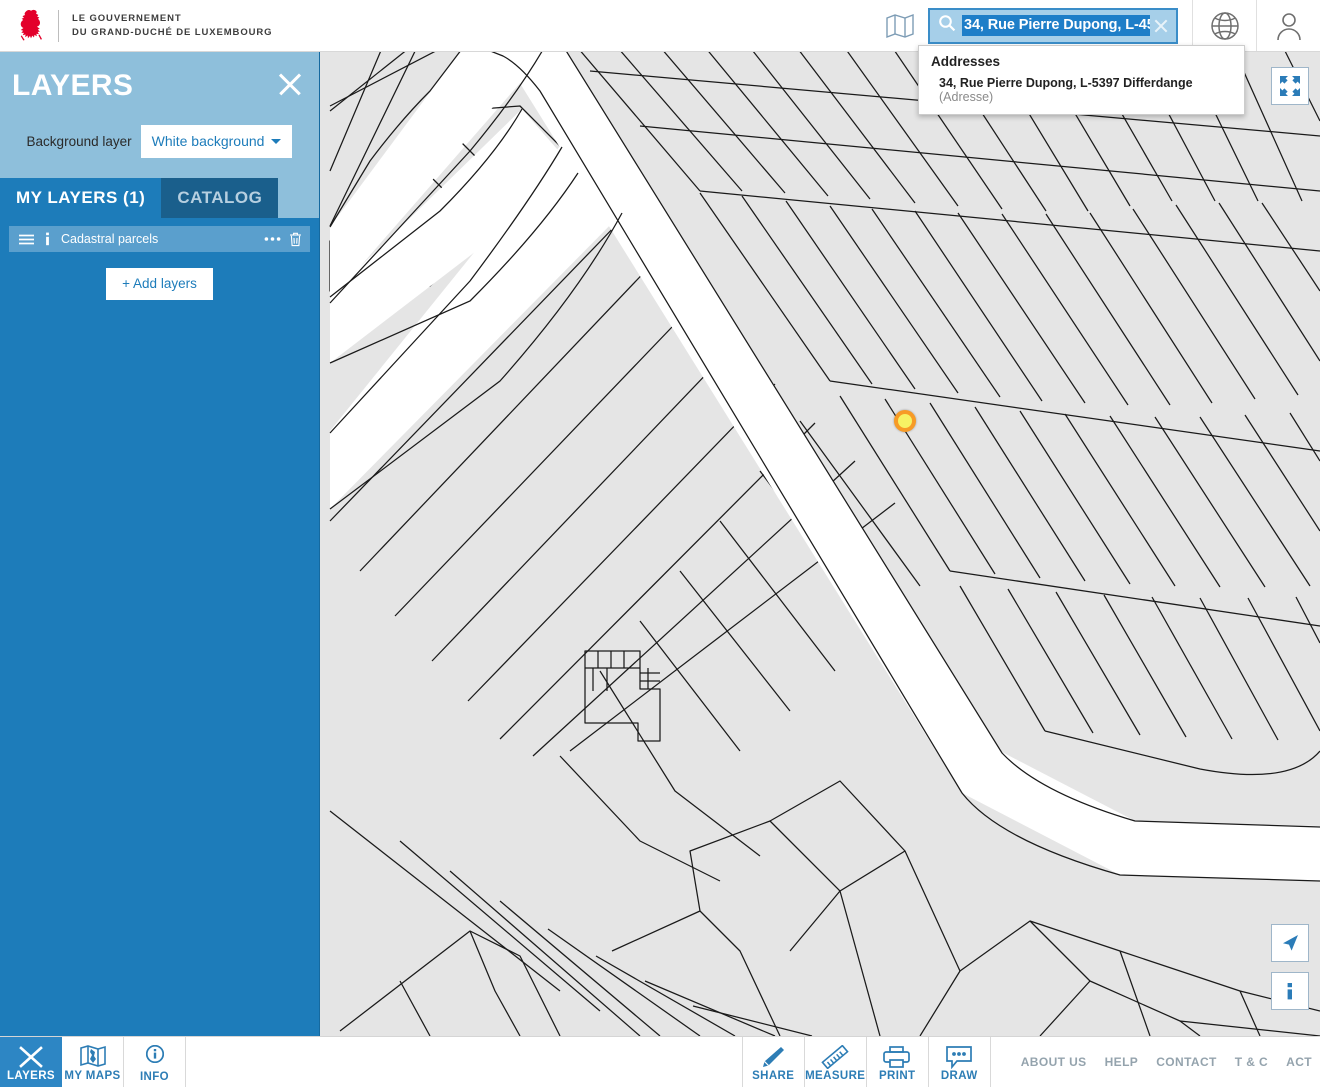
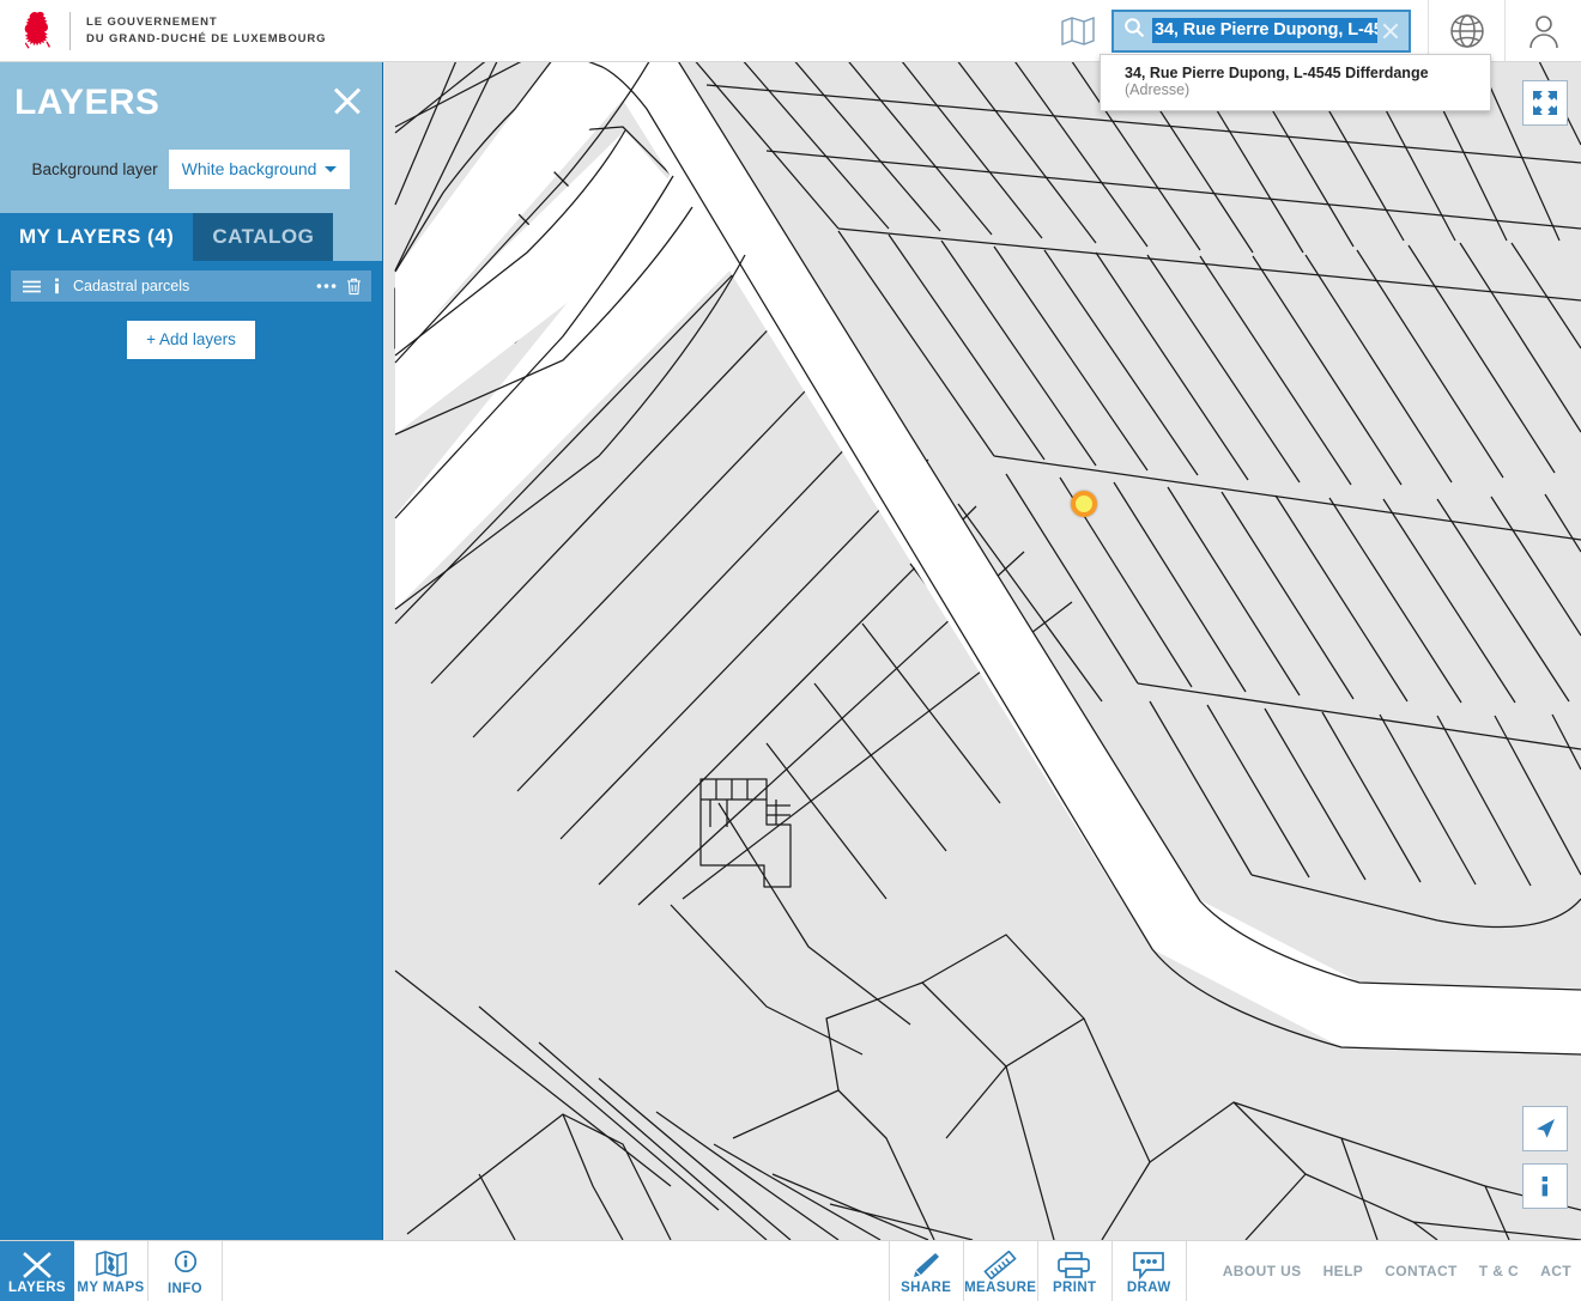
  LE GOUVERNEMENT
  DU GRAND-DUCHÉ DE LUXEMBOURG
- Addresses
- 34, Rue Pierre Dupong, L-5397 Differdange (Adresse)
+ 34, Rue Pierre Dupong, L-4545 Differdange (Adresse)
  LAYERS
  Background layer
  White background
- MY LAYERS (1)
+ MY LAYERS (4)
  CATALOG
  Cadastral parcels
  + Add layers
  LAYERS
  MY MAPS
  INFO
  SHARE
  MEASURE
  PRINT
  DRAW
  ABOUT US
  HELP
  CONTACT
  T & C
  ACT
